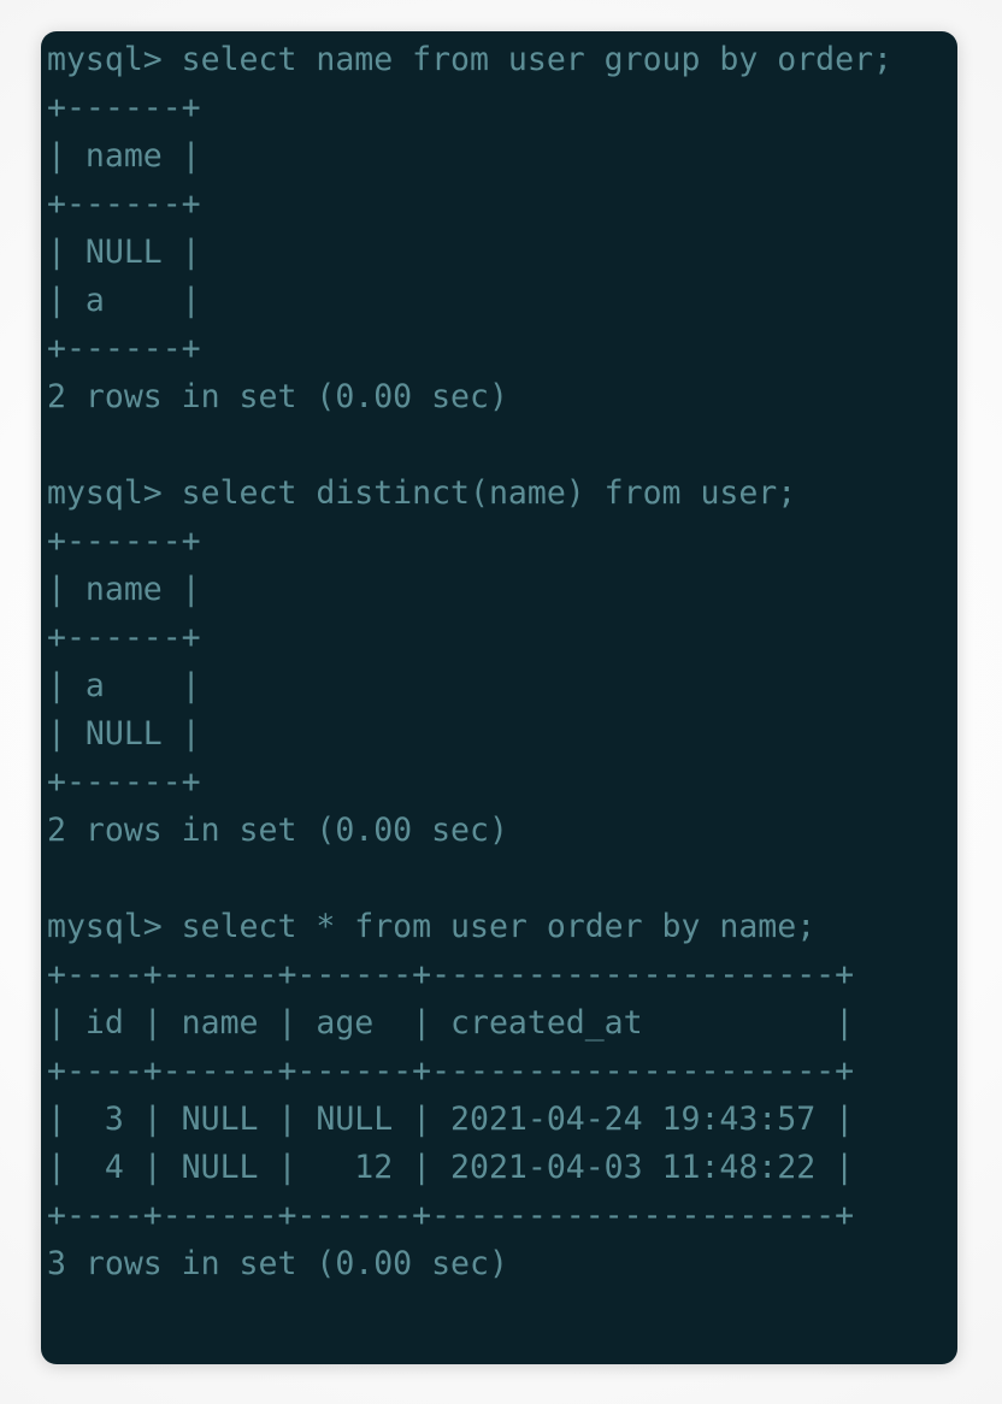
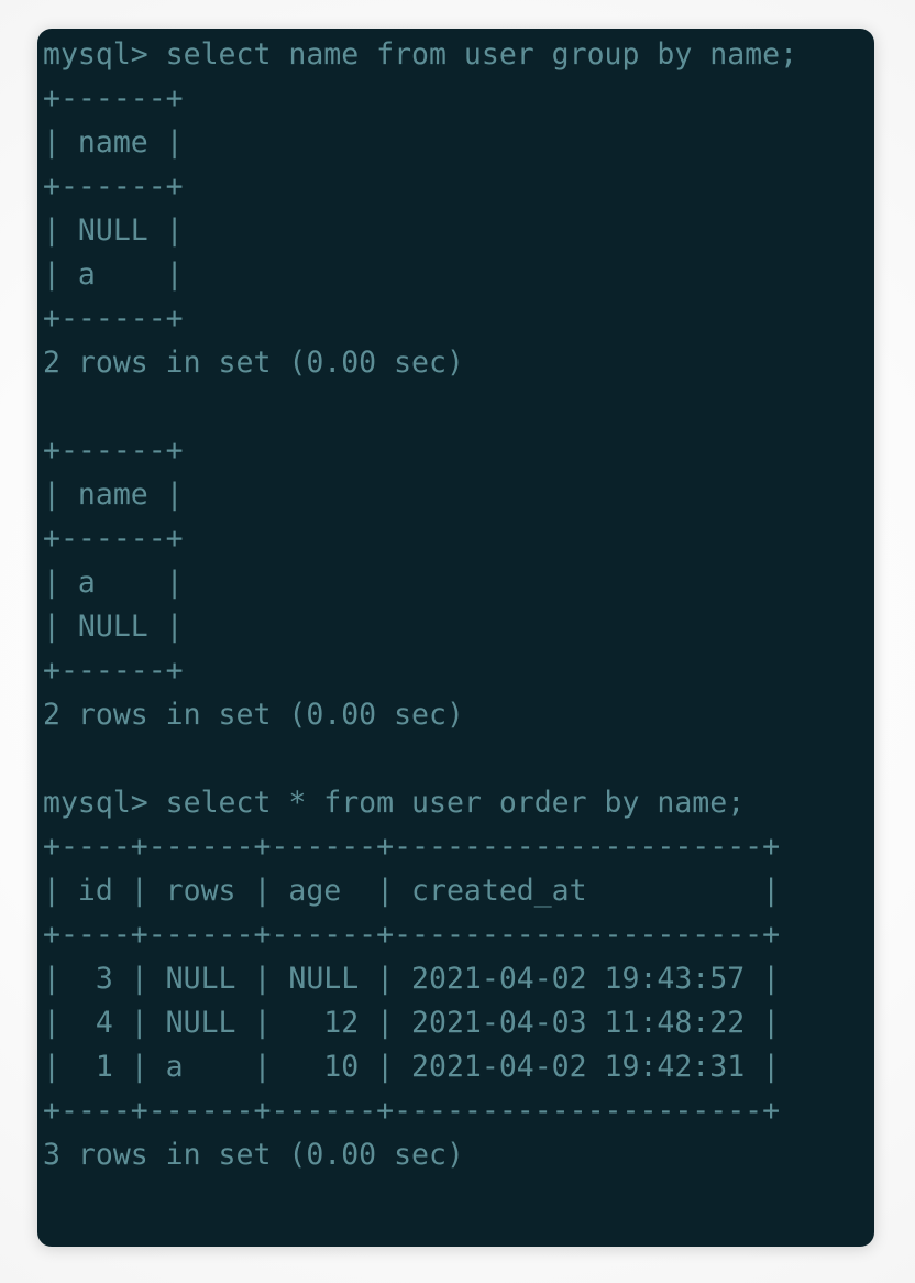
- mysql> select name from user group by order;
+ mysql> select name from user group by name;
  +------+
  | name |
  +------+
  | NULL |
  | a |
  +------+
  2 rows in set (0.00 sec)
- mysql> select distinct(name) from user;
  +------+
  | name |
  +------+
  | a |
  | NULL |
  +------+
  2 rows in set (0.00 sec)
  mysql> select * from user order by name;
  +----+------+------+---------------------+
- | id | name | age | created_at |
+ | id | rows | age | created_at |
  +----+------+------+---------------------+
- | 3 | NULL | NULL | 2021-04-24 19:43:57 |
+ | 3 | NULL | NULL | 2021-04-02 19:43:57 |
  | 4 | NULL | 12 | 2021-04-03 11:48:22 |
+ | 1 | a | 10 | 2021-04-02 19:42:31 |
  +----+------+------+---------------------+
  3 rows in set (0.00 sec)
